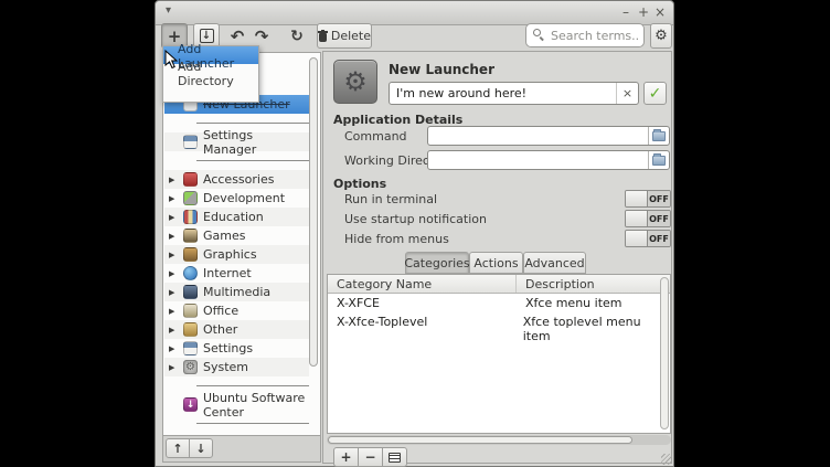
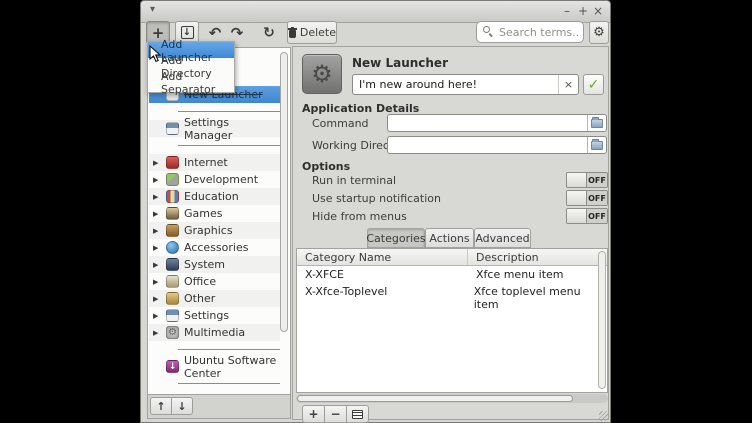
  ▾
  –
  +
  ×
  +
  ↓
  ↶
  ↷
  ↻
  Delete
  Search terms..
  ⚙
  New Launcher
  Settings Manager
  ▶
- Accessories
+ Internet
  ▶
  Development
  ▶
  Education
  ▶
  Games
  ▶
  Graphics
  ▶
- Internet
+ Accessories
  ▶
- Multimedia
+ System
  ▶
  Office
  ▶
  Other
  ▶
  Settings
  ▶
  ⚙
- System
+ Multimedia
  ↓
  Ubuntu Software Center
  ↑
  ↓
  ⚙
  New Launcher
  I'm new around here!
  ×
  ✓
  Application Details
  Command
  Working Direc
  Options
  Run in terminal
  OFF
  Use startup notification
  OFF
  Hide from menus
  OFF
  Categories
  Actions
  Advanced
  Category Name
  Description
  X-XFCE
  Xfce menu item
  X-Xfce-Toplevel
  Xfce toplevel menu item
  +
  −
  Add Launcher
  Add Directory
+ Add Separator
